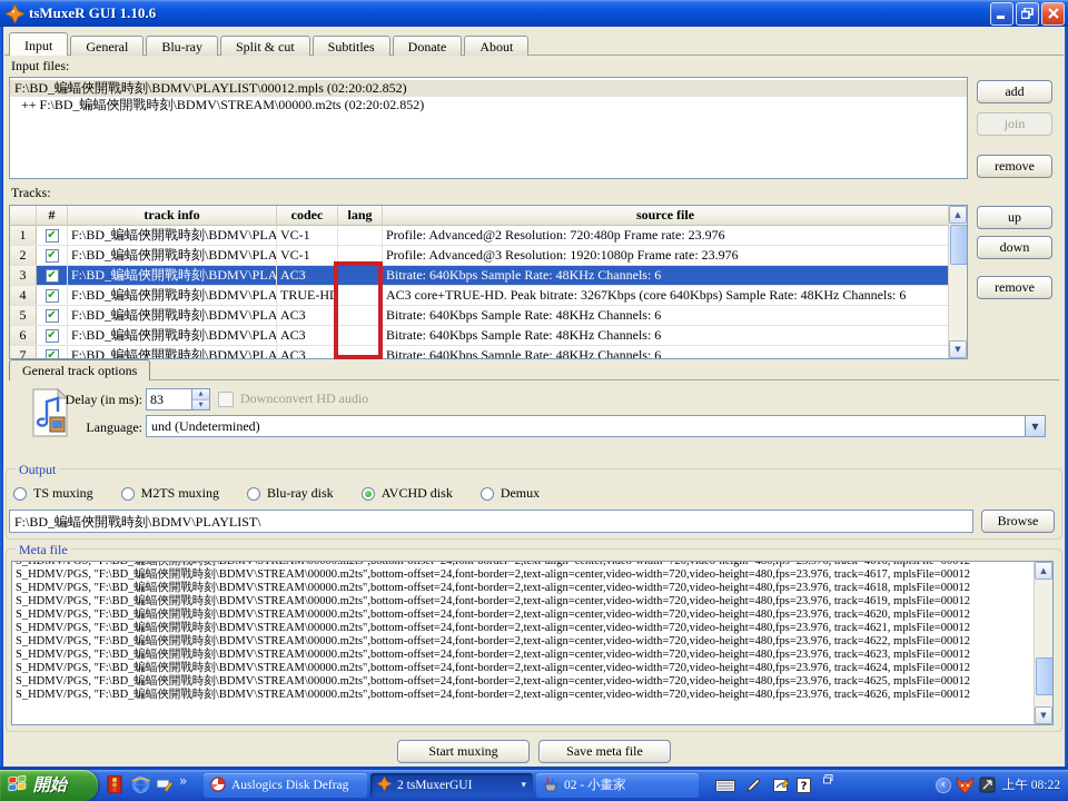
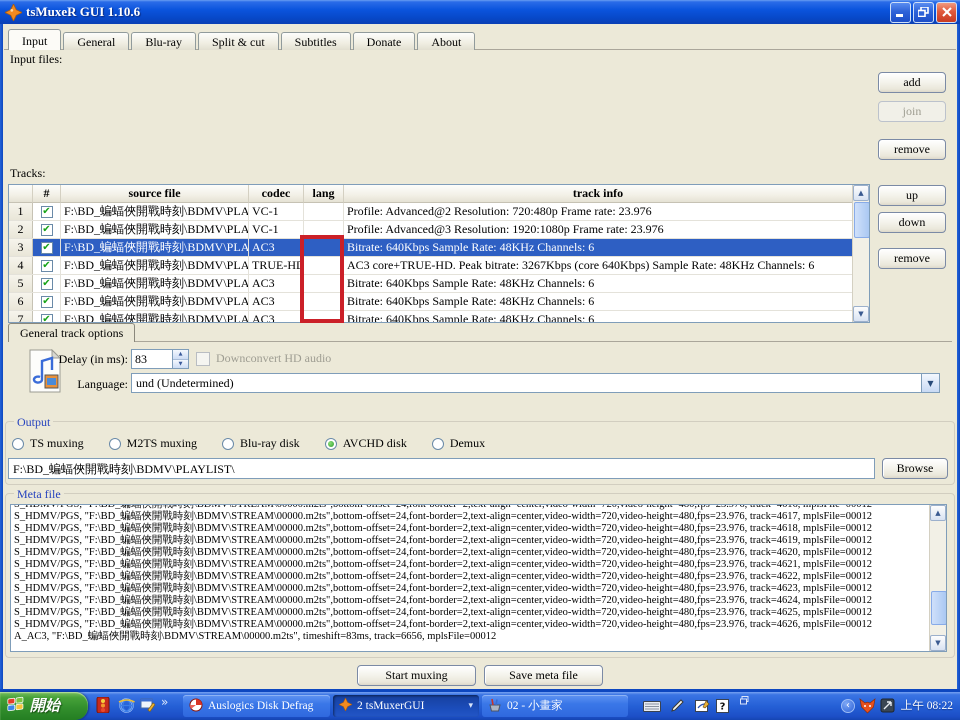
  tsMuxeR GUI 1.10.6
  Input
  General
  Blu-ray
  Split & cut
  Subtitles
  Donate
  About
  Input files:
- F:\BD_蝙蝠俠開戰時刻\BDMV\PLAYLIST\00012.mpls (02:20:02.852)
- ++ F:\BD_蝙蝠俠開戰時刻\BDMV\STREAM\00000.m2ts (02:20:02.852)
  add
  join
  remove
  Tracks:
  #
- track info
+ source file
  codec
  lang
- source file
+ track info
  1
  F:\BD_蝙蝠俠開戰時刻\BDMV\PLA
  VC-1
  Profile: Advanced@2 Resolution: 720:480p Frame rate: 23.976
  2
  F:\BD_蝙蝠俠開戰時刻\BDMV\PLA
  VC-1
  Profile: Advanced@3 Resolution: 1920:1080p Frame rate: 23.976
  3
  F:\BD_蝙蝠俠開戰時刻\BDMV\PLA
  AC3
  Bitrate: 640Kbps Sample Rate: 48KHz Channels: 6
  4
  F:\BD_蝙蝠俠開戰時刻\BDMV\PLA
  TRUE-HD
  AC3 core+TRUE-HD. Peak bitrate: 3267Kbps (core 640Kbps) Sample Rate: 48KHz Channels: 6
  5
  F:\BD_蝙蝠俠開戰時刻\BDMV\PLA
  AC3
  Bitrate: 640Kbps Sample Rate: 48KHz Channels: 6
  6
  F:\BD_蝙蝠俠開戰時刻\BDMV\PLA
  AC3
  Bitrate: 640Kbps Sample Rate: 48KHz Channels: 6
  7
  F:\BD_蝙蝠俠開戰時刻\BDMV\PLA
  AC3
  Bitrate: 640Kbps Sample Rate: 48KHz Channels: 6
  ▲
  ▼
  up
  down
  remove
  General track options
  Delay (in ms):
  83
  Downconvert HD audio
  Language:
  und (Undetermined)
  ▼
  Output
  TS muxing
  M2TS muxing
  Blu-ray disk
  AVCHD disk
  Demux
  F:\BD_蝙蝠俠開戰時刻\BDMV\PLAYLIST\
  Browse
  Meta file
  S_HDMV/PGS, "F:\BD_蝙蝠俠開戰時刻\BDMV\STREAM\00000.m2ts",bottom-offset=24,font-border=2,text-align=center,video-width=720,video-height=480,fps=23.976, track=4616, mplsFile=00012
  S_HDMV/PGS, "F:\BD_蝙蝠俠開戰時刻\BDMV\STREAM\00000.m2ts",bottom-offset=24,font-border=2,text-align=center,video-width=720,video-height=480,fps=23.976, track=4617, mplsFile=00012
  S_HDMV/PGS, "F:\BD_蝙蝠俠開戰時刻\BDMV\STREAM\00000.m2ts",bottom-offset=24,font-border=2,text-align=center,video-width=720,video-height=480,fps=23.976, track=4618, mplsFile=00012
  S_HDMV/PGS, "F:\BD_蝙蝠俠開戰時刻\BDMV\STREAM\00000.m2ts",bottom-offset=24,font-border=2,text-align=center,video-width=720,video-height=480,fps=23.976, track=4619, mplsFile=00012
  S_HDMV/PGS, "F:\BD_蝙蝠俠開戰時刻\BDMV\STREAM\00000.m2ts",bottom-offset=24,font-border=2,text-align=center,video-width=720,video-height=480,fps=23.976, track=4620, mplsFile=00012
  S_HDMV/PGS, "F:\BD_蝙蝠俠開戰時刻\BDMV\STREAM\00000.m2ts",bottom-offset=24,font-border=2,text-align=center,video-width=720,video-height=480,fps=23.976, track=4621, mplsFile=00012
  S_HDMV/PGS, "F:\BD_蝙蝠俠開戰時刻\BDMV\STREAM\00000.m2ts",bottom-offset=24,font-border=2,text-align=center,video-width=720,video-height=480,fps=23.976, track=4622, mplsFile=00012
  S_HDMV/PGS, "F:\BD_蝙蝠俠開戰時刻\BDMV\STREAM\00000.m2ts",bottom-offset=24,font-border=2,text-align=center,video-width=720,video-height=480,fps=23.976, track=4623, mplsFile=00012
  S_HDMV/PGS, "F:\BD_蝙蝠俠開戰時刻\BDMV\STREAM\00000.m2ts",bottom-offset=24,font-border=2,text-align=center,video-width=720,video-height=480,fps=23.976, track=4624, mplsFile=00012
  S_HDMV/PGS, "F:\BD_蝙蝠俠開戰時刻\BDMV\STREAM\00000.m2ts",bottom-offset=24,font-border=2,text-align=center,video-width=720,video-height=480,fps=23.976, track=4625, mplsFile=00012
  S_HDMV/PGS, "F:\BD_蝙蝠俠開戰時刻\BDMV\STREAM\00000.m2ts",bottom-offset=24,font-border=2,text-align=center,video-width=720,video-height=480,fps=23.976, track=4626, mplsFile=00012
+ A_AC3, "F:\BD_蝙蝠俠開戰時刻\BDMV\STREAM\00000.m2ts", timeshift=83ms, track=6656, mplsFile=00012
  ▲
  ▼
  Start muxing
  Save meta file
  開始
  »
  Auslogics Disk Defrag
  2 tsMuxerGUI
  ▾
  02 - 小畫家
  ?
  ‹
  上午 08:22
